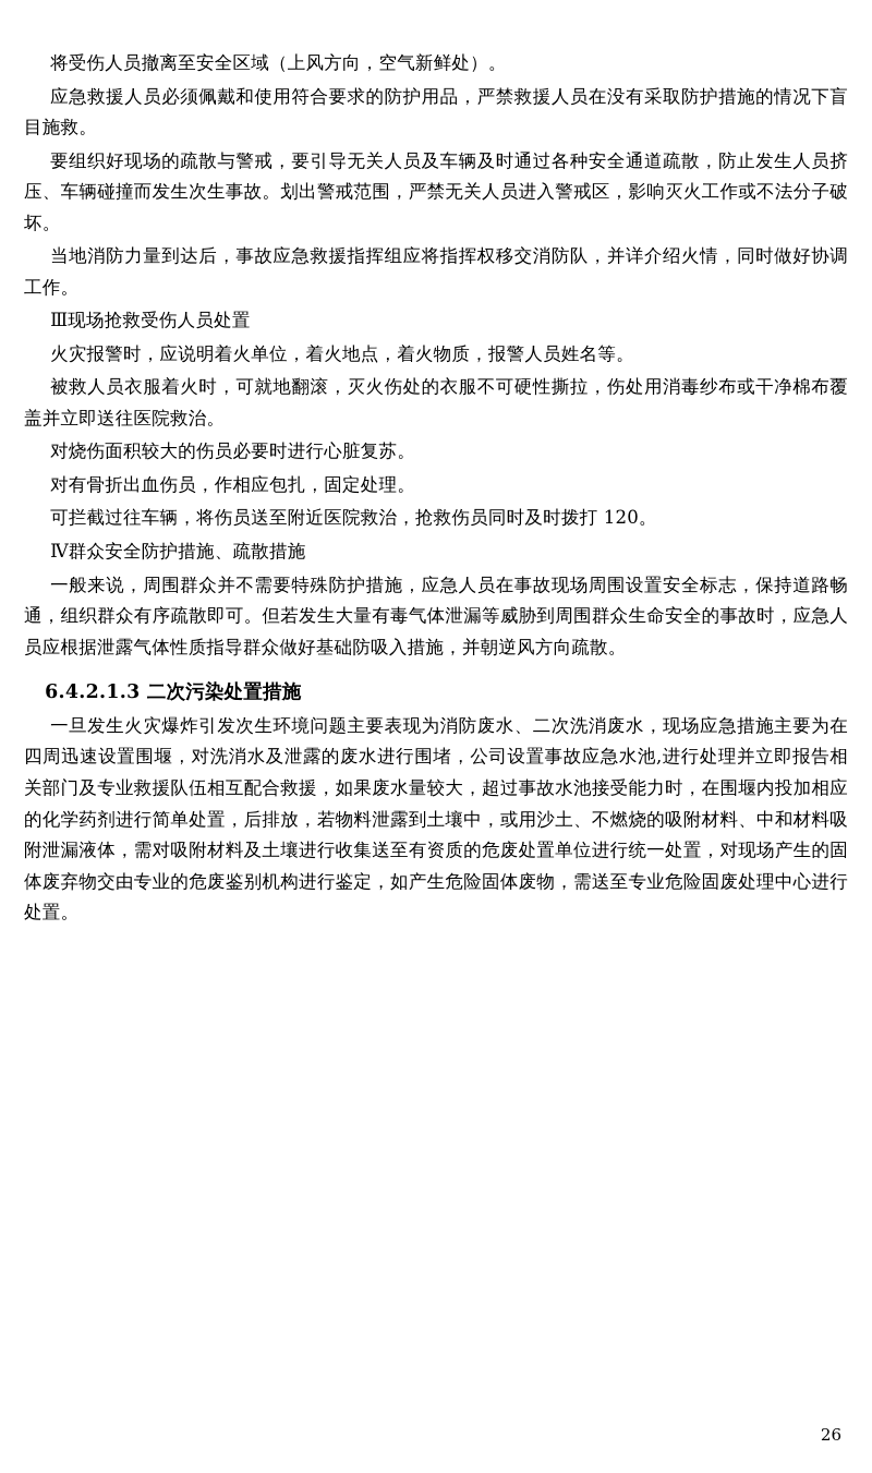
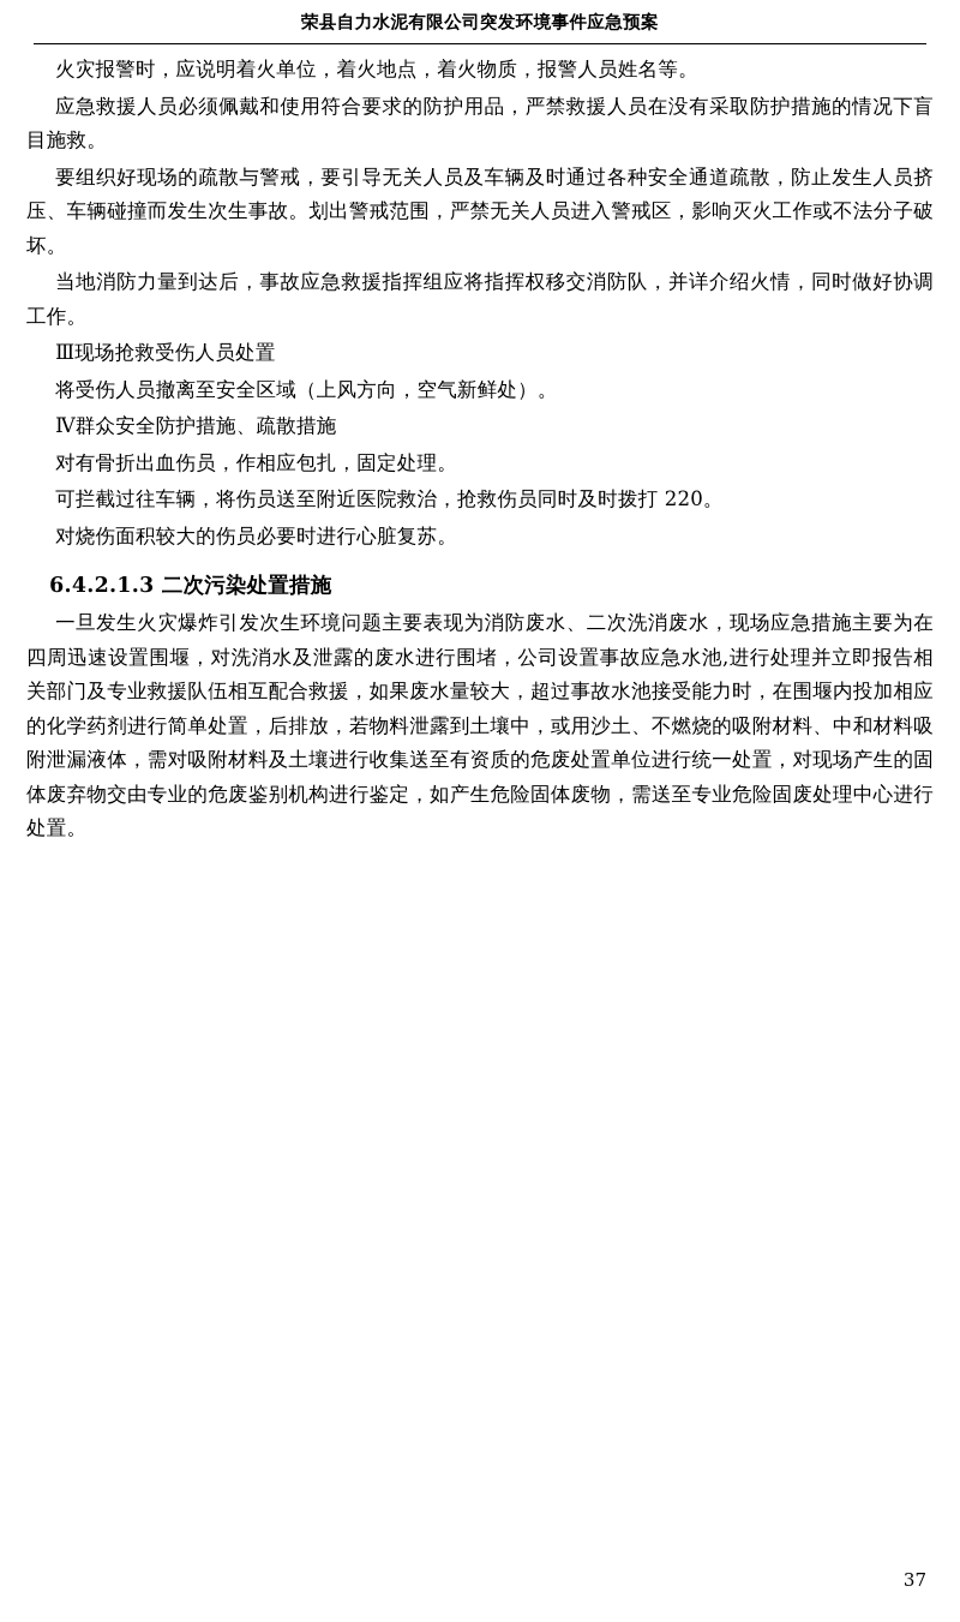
+ 荣县自力水泥有限公司突发环境事件应急预案
- 将受伤人员撤离至安全区域（上风方向，空气新鲜处）。
+ 火灾报警时，应说明着火单位，着火地点，着火物质，报警人员姓名等。
  应急救援人员必须佩戴和使用符合要求的防护用品，严禁救援人员在没有采取防护措施的情况下盲目施救。
  要组织好现场的疏散与警戒，要引导无关人员及车辆及时通过各种安全通道疏散，防止发生人员挤压、车辆碰撞而发生次生事故。划出警戒范围，严禁无关人员进入警戒区，影响灭火工作或不法分子破坏。
  当地消防力量到达后，事故应急救援指挥组应将指挥权移交消防队，并详介绍火情，同时做好协调工作。
  Ⅲ现场抢救受伤人员处置
- 火灾报警时，应说明着火单位，着火地点，着火物质，报警人员姓名等。
+ 将受伤人员撤离至安全区域（上风方向，空气新鲜处）。
- 被救人员衣服着火时，可就地翻滚，灭火伤处的衣服不可硬性撕拉，伤处用消毒纱布或干净棉布覆盖并立即送往医院救治。
- 对烧伤面积较大的伤员必要时进行心脏复苏。
+ Ⅳ群众安全防护措施、疏散措施
  对有骨折出血伤员，作相应包扎，固定处理。
- 可拦截过往车辆，将伤员送至附近医院救治，抢救伤员同时及时拨打 120。
+ 可拦截过往车辆，将伤员送至附近医院救治，抢救伤员同时及时拨打 220。
- Ⅳ群众安全防护措施、疏散措施
+ 对烧伤面积较大的伤员必要时进行心脏复苏。
- 一般来说，周围群众并不需要特殊防护措施，应急人员在事故现场周围设置安全标志，保持道路畅通，组织群众有序疏散即可。但若发生大量有毒气体泄漏等威胁到周围群众生命安全的事故时，应急人员应根据泄露气体性质指导群众做好基础防吸入措施，并朝逆风方向疏散。
  6.4.2.1.3 二次污染处置措施
  一旦发生火灾爆炸引发次生环境问题主要表现为消防废水、二次洗消废水，现场应急措施主要为在四周迅速设置围堰，对洗消水及泄露的废水进行围堵，公司设置事故应急水池,进行处理并立即报告相关部门及专业救援队伍相互配合救援，如果废水量较大，超过事故水池接受能力时，在围堰内投加相应的化学药剂进行简单处置，后排放，若物料泄露到土壤中，或用沙土、不燃烧的吸附材料、中和材料吸附泄漏液体，需对吸附材料及土壤进行收集送至有资质的危废处置单位进行统一处置，对现场产生的固体废弃物交由专业的危废鉴别机构进行鉴定，如产生危险固体废物，需送至专业危险固废处理中心进行处置。
- 26
+ 37
